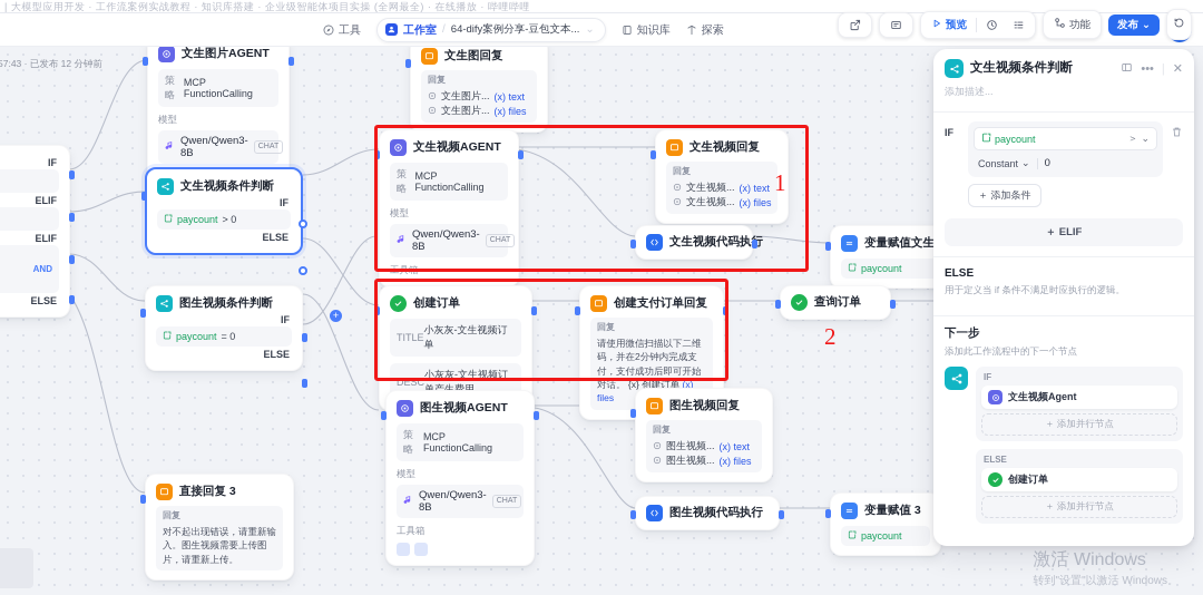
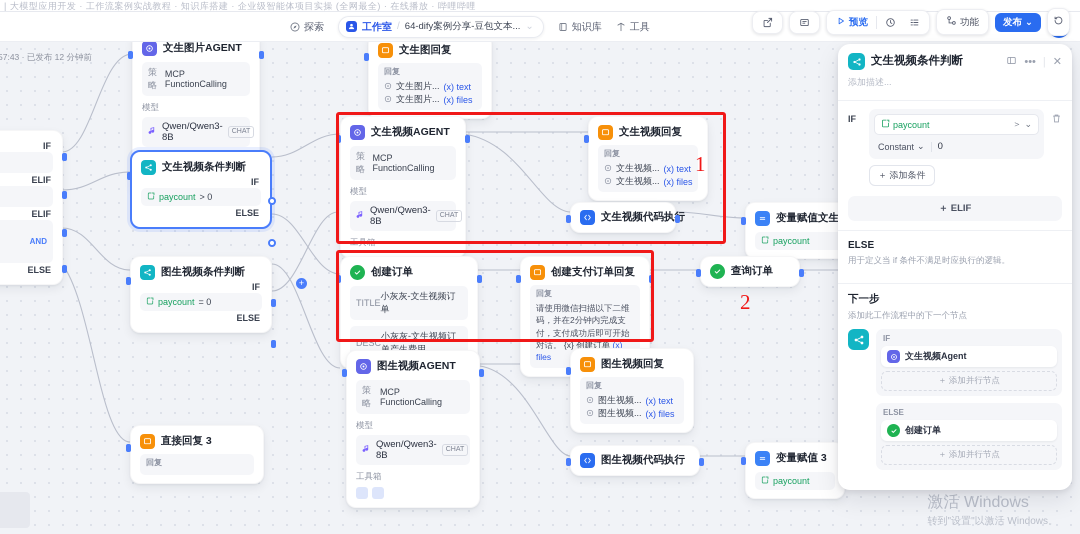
  | 大模型应用开发 · 工作流案例实战教程 · 知识库搭建 · 企业级智能体项目实操 (全网最全) · 在线播放 · 哔哩哔哩
- 工具
+ 探索
  工作室
  /
  64-dify案例分享-豆包文本...
  ⌄
  知识库
- 探索
+ 工具
  57:43 · 已发布 12 分钟前
  IF
  ELIF
  ELIF
  AND
  ELSE
  文生图片AGENT
  策略
  MCP FunctionCalling
  模型
  Qwen/Qwen3-8B
  文生图回复
  回复
  文生图片...
  (x) text
  文生图片...
  (x) files
  文生视频条件判断
  IF
  paycount
  > 0
  ELSE
  +
  图生视频条件判断
  IF
  paycount
  = 0
  ELSE
  直接回复 3
  回复
- 对不起出现错误，请重新输入。图生视频需要上传图片，请重新上传。
  文生视频AGENT
  策略
  MCP FunctionCalling
  模型
  Qwen/Qwen3-8B
  工具箱
  文生视频回复
  回复
  文生视频...
  (x) text
  文生视频...
  (x) files
  文生视频代码执
  变量赋值文生
  paycount
  创建订单
  TITLE
  小灰灰-文生视频订单
  DESC
  小灰灰-文生视频订单产生费用
  创建支付订单回复
  回复
  请使用微信扫描以下二维码，并在2分钟内完成支付，支付成功后即可开始对话。 {x} 创建订单 (x) files
  查询订单
  图生视频AGENT
  策略
  MCP FunctionCalling
  模型
  Qwen/Qwen3-8B
  工具箱
  图生视频回复
  回复
  图生视频...
  (x) text
  图生视频...
  (x) files
  图生视频代码执行
  变量赋值 3
  paycount
  1
  2
  激活 Windows
  转到"设置"以激活 Windows。
  预览
  功能
  发布
  ⌄
  文生视频条件判断
  •••
  ✕
  添加描述...
  IF
  paycount
  ＞
  ⌄
  Constant
  ⌄
  0
  ＋ 添加条件
  ＋ ELIF
  ELSE
  用于定义当 if 条件不满足时应执行的逻辑。
  下一步
  添加此工作流程中的下一个节点
  IF
  文生视频Agent
  ＋ 添加并行节点
  ELSE
  创建订单
  ＋ 添加并行节点
